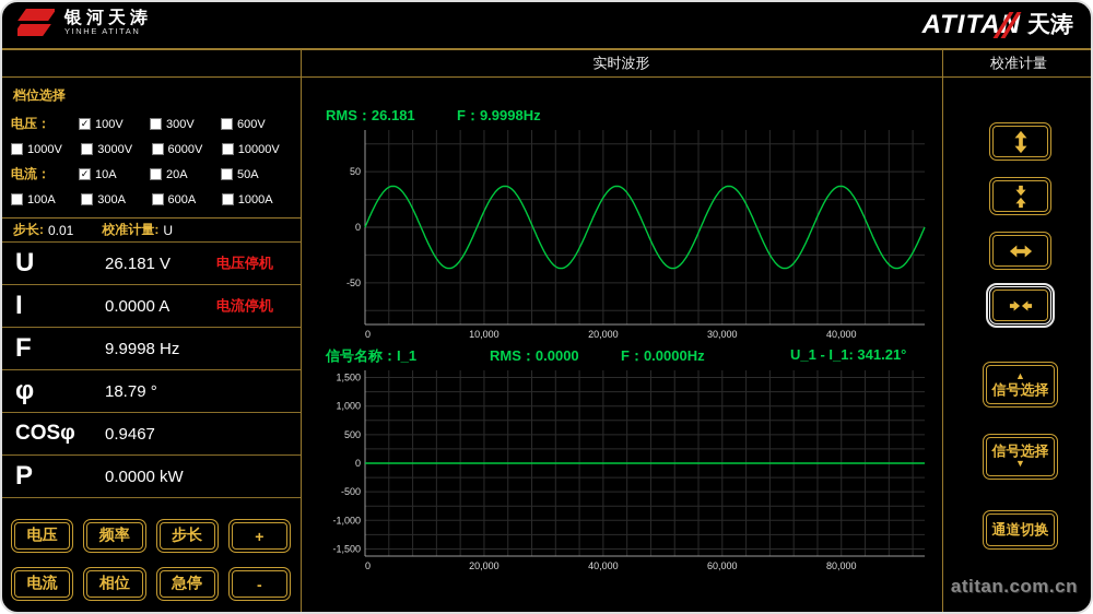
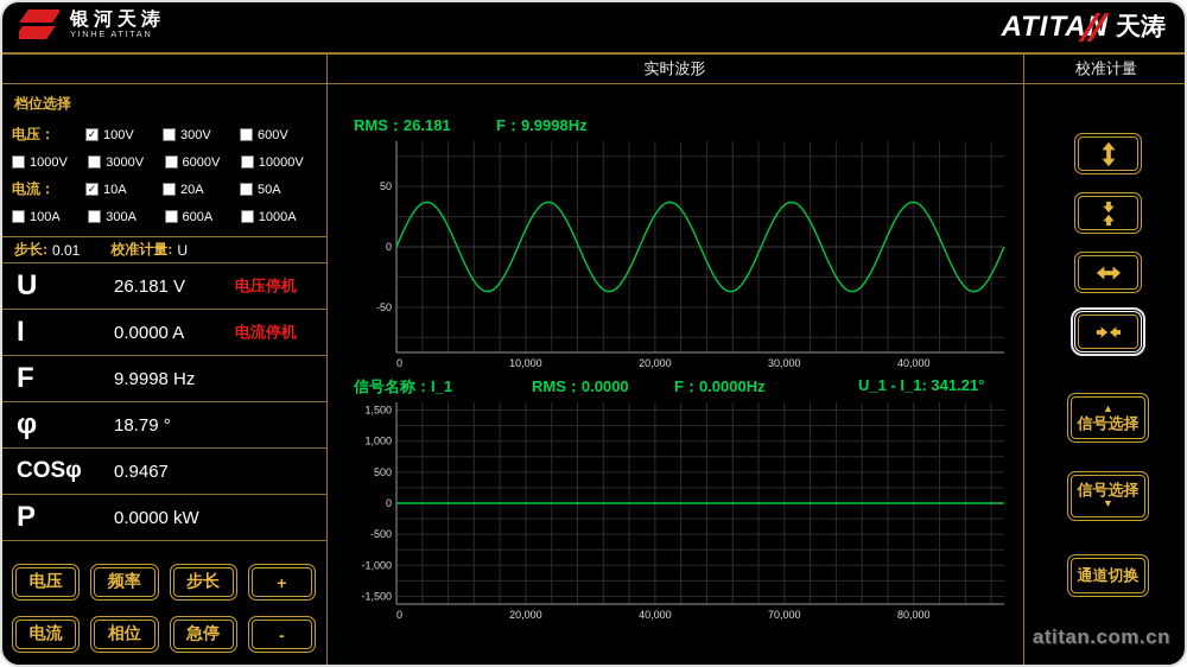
  银河天涛
  YINHE ATITAN
  ATITA
  天涛
  实时波形
  校准计量
  档位选择
  电压：
  ✓
  100V
  300V
  600V
  1000V
  3000V
  6000V
  10000V
  电流：
  ✓
  10A
  20A
  50A
  100A
  300A
  600A
  1000A
  步长:
  0.01
  校准计量:
  U
  U
  26.181 V
  电压停机
  I
  0.0000 A
  电流停机
  F
  9.9998 Hz
  φ
  18.79 °
  COSφ
  0.9467
  P
  0.0000 kW
  电压
  频率
  步长
  +
  电流
  相位
  急停
  -
  RMS：26.181
  F：9.9998Hz
  50
  0
  -50
  0
  10,000
  20,000
  30,000
  40,000
  信号名称：I_1
  RMS：0.0000
  F：0.0000Hz
  U_1 - I_1: 341.21°
  1,500
  1,000
  500
  0
  -500
  -1,000
  -1,500
  0
  20,000
  40,000
- 60,000
+ 70,000
  80,000
  ▲
  信号选择
  信号选择
  ▼
  通道切换
  atitan.com.cn
